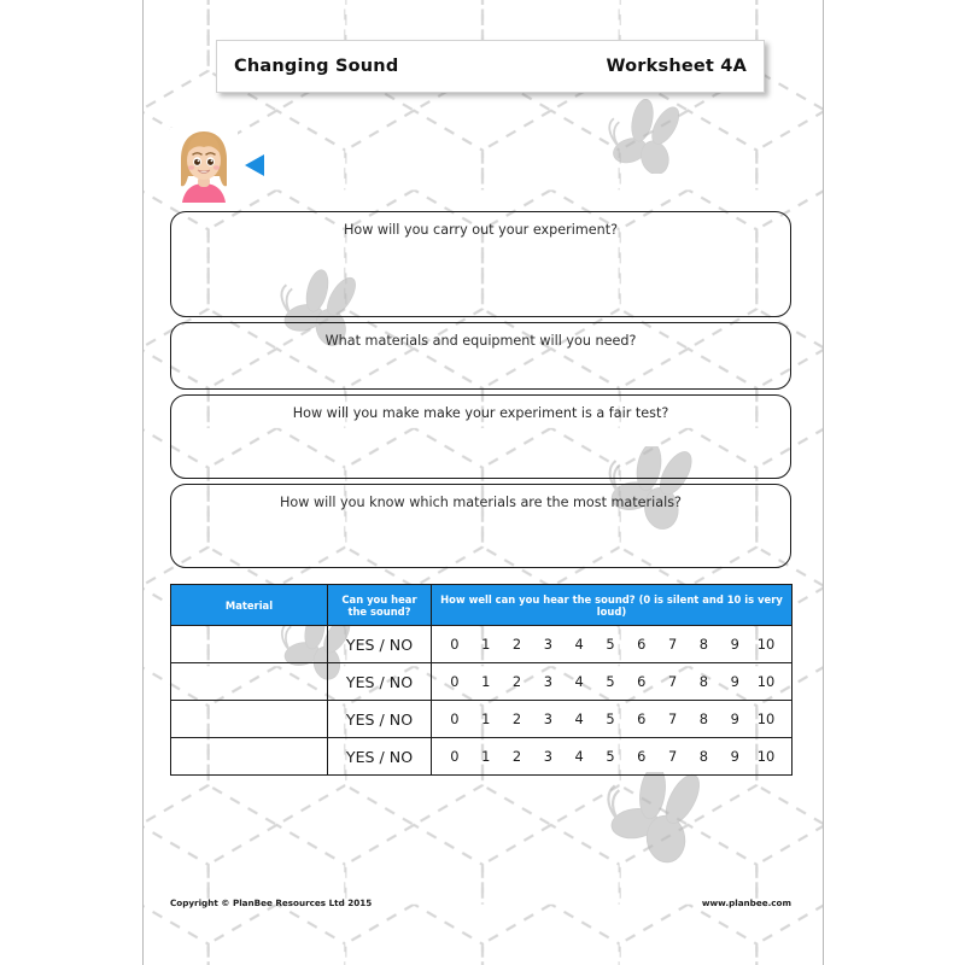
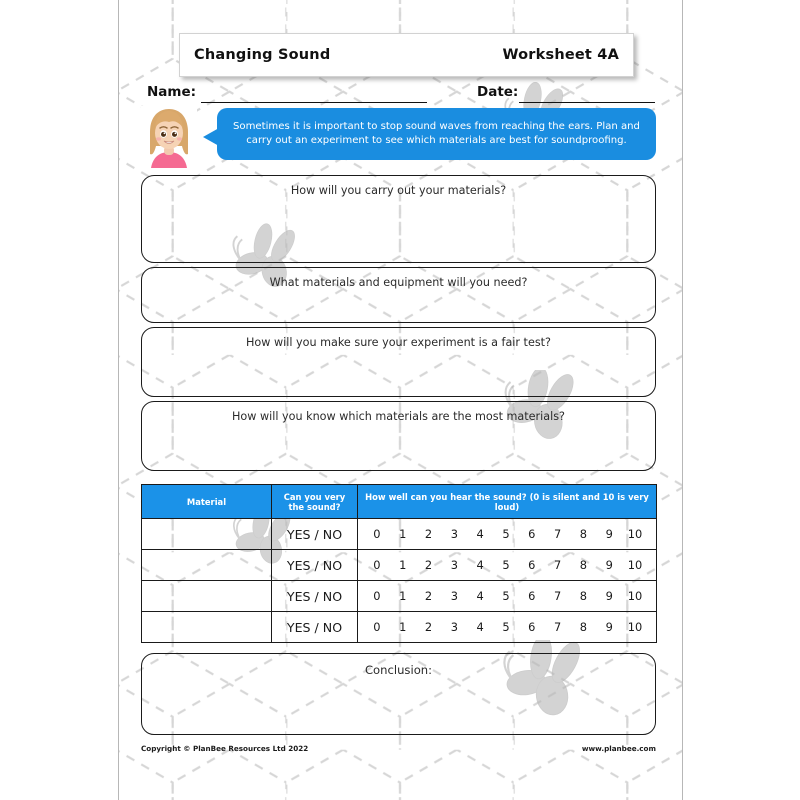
  Changing Sound
  Worksheet 4A
+ Name:
+ Date:
+ Sometimes it is important to stop sound waves from reaching the ears. Plan and carry out an experiment to see which materials are best for soundproofing.
- How will you carry out your experiment?
+ How will you carry out your materials?
  What materials and equipment will you need?
- How will you make make your experiment is a fair test?
+ How will you make sure your experiment is a fair test?
  How will you know which materials are the most materials?
- Material	Can you hear the sound?	How well can you hear the sound? (0 is silent and 10 is very loud)
+ Material	Can you very the sound?	How well can you hear the sound? (0 is silent and 10 is very loud)
  	YES / NO	0 1 2 3 4 5 6 7 8 9 10
  	YES / NO	0 1 2 3 4 5 6 7 8 9 10
  	YES / NO	0 1 2 3 4 5 6 7 8 9 10
  	YES / NO	0 1 2 3 4 5 6 7 8 9 10
+ Conclusion:
- Copyright © PlanBee Resources Ltd 2015
+ Copyright © PlanBee Resources Ltd 2022
  www.planbee.com
